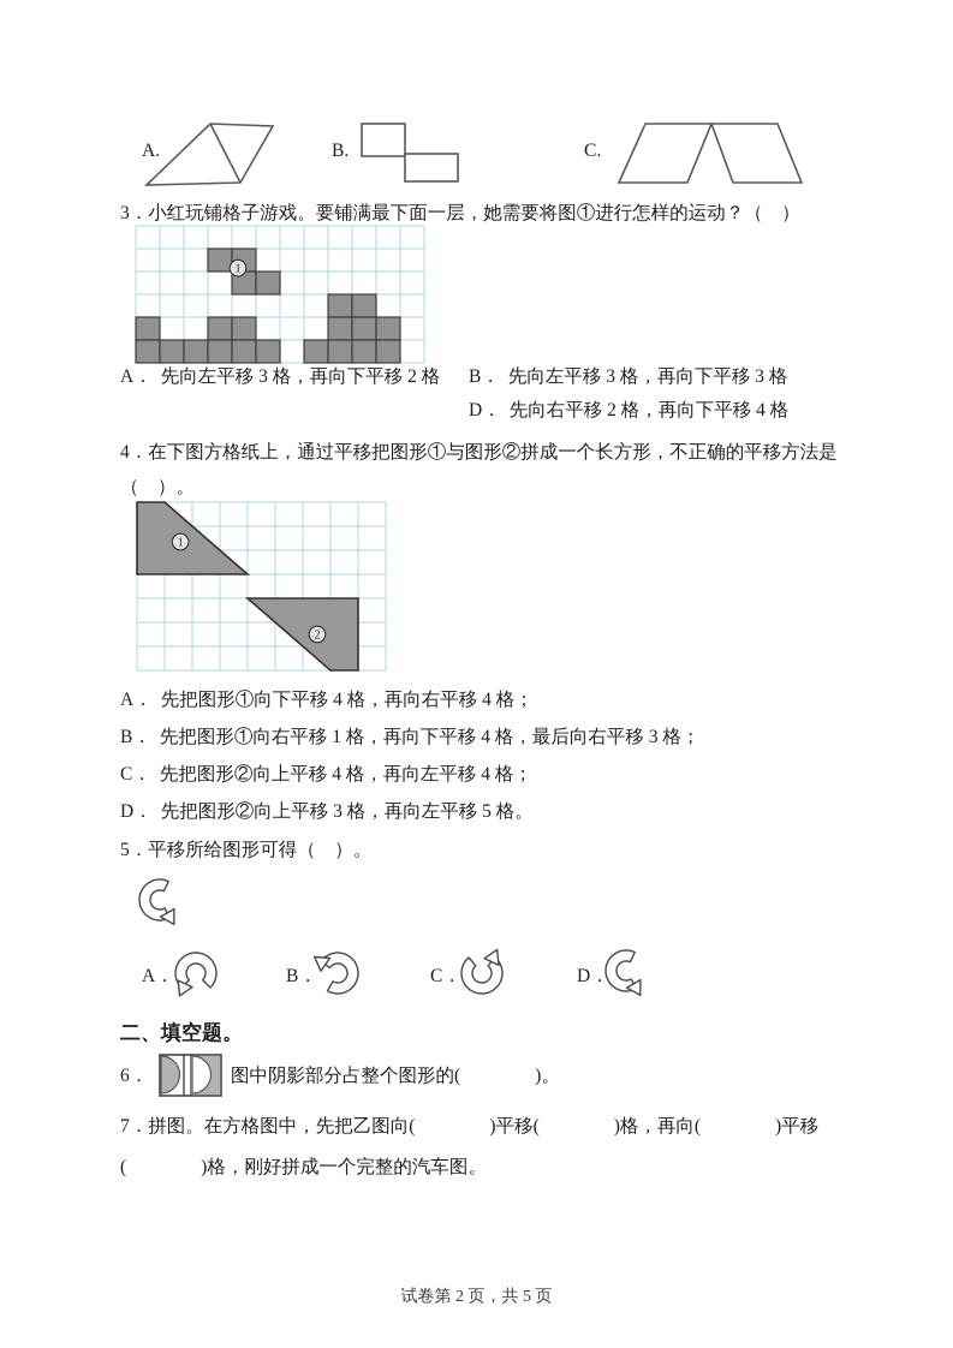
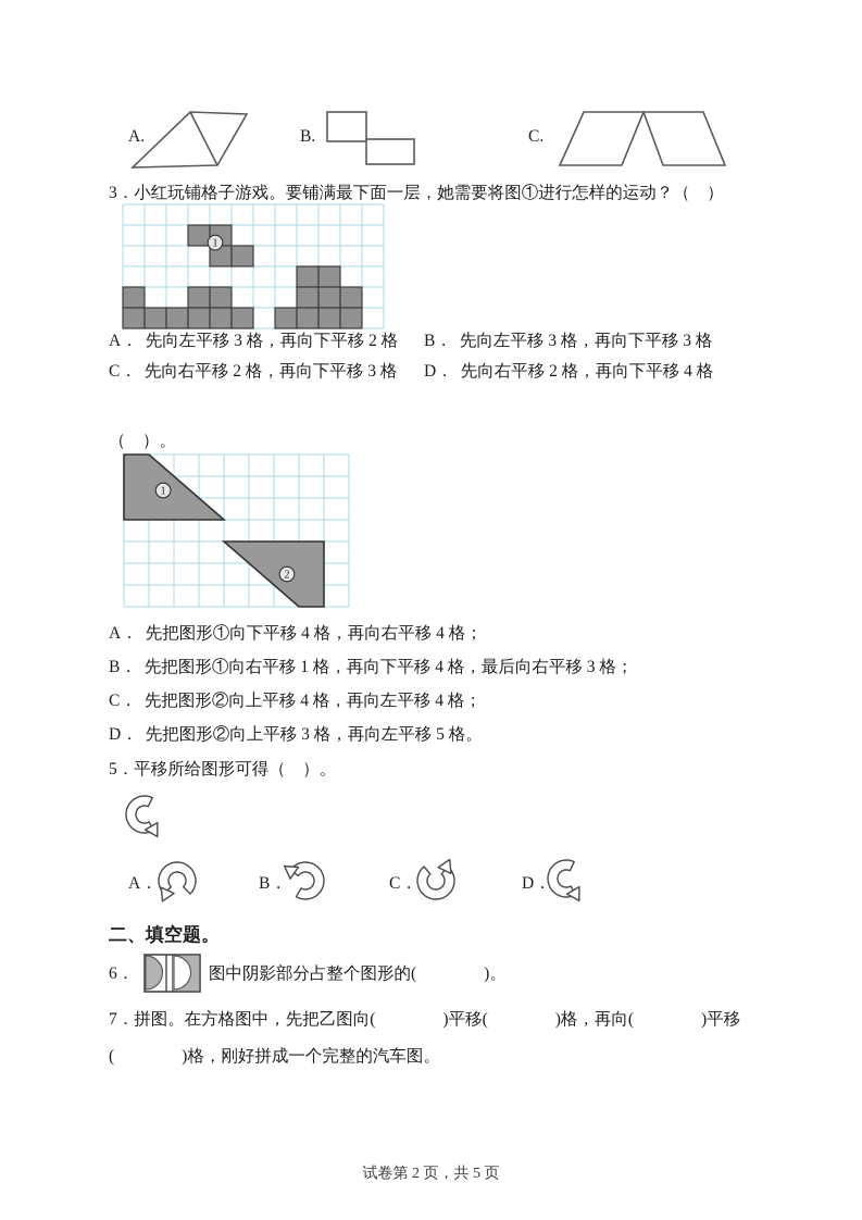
  A.
  B.
  C.
  3．小红玩铺格子游戏。要铺满最下面一层，她需要将图①进行怎样的运动？（ ）
  1
  A． 先向左平移 3 格，再向下平移 2 格
  B． 先向左平移 3 格，再向下平移 3 格
+ C． 先向右平移 2 格，再向下平移 3 格
  D． 先向右平移 2 格，再向下平移 4 格
- 4．在下图方格纸上，通过平移把图形①与图形②拼成一个长方形，不正确的平移方法是
  （ ）。
  1
  2
  A． 先把图形①向下平移 4 格，再向右平移 4 格；
  B． 先把图形①向右平移 1 格，再向下平移 4 格，最后向右平移 3 格；
  C． 先把图形②向上平移 4 格，再向左平移 4 格；
  D． 先把图形②向上平移 3 格，再向左平移 5 格。
  5．平移所给图形可得（ ）。
  A．
  B．
  C．
  D．
  二、填空题。
  6．
  图中阴影部分占整个图形的( )。
  7．拼图。在方格图中，先把乙图向( )平移( )格，再向( )平移
  ( )格，刚好拼成一个完整的汽车图。
  试卷第 2 页，共 5 页
